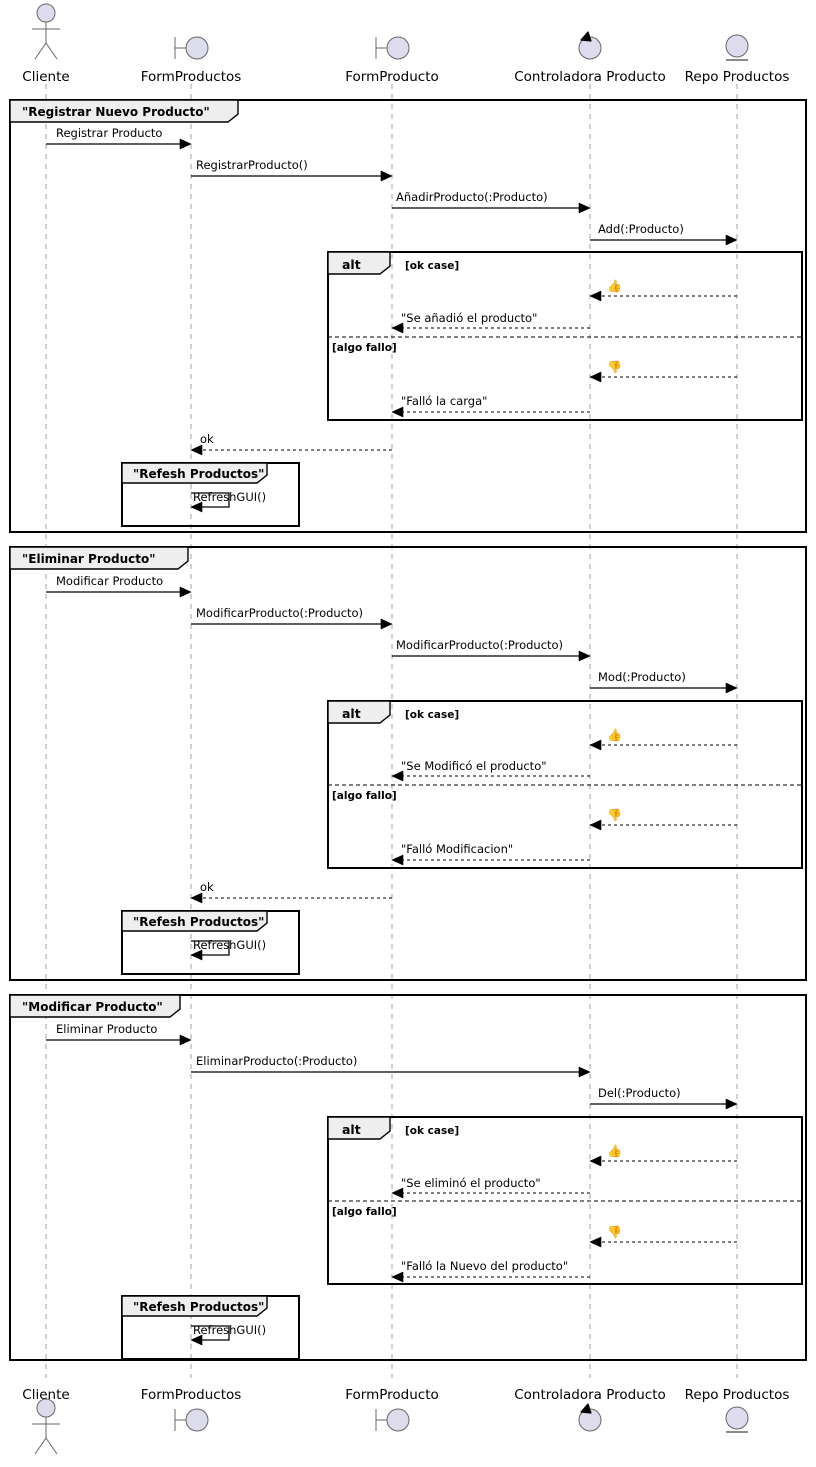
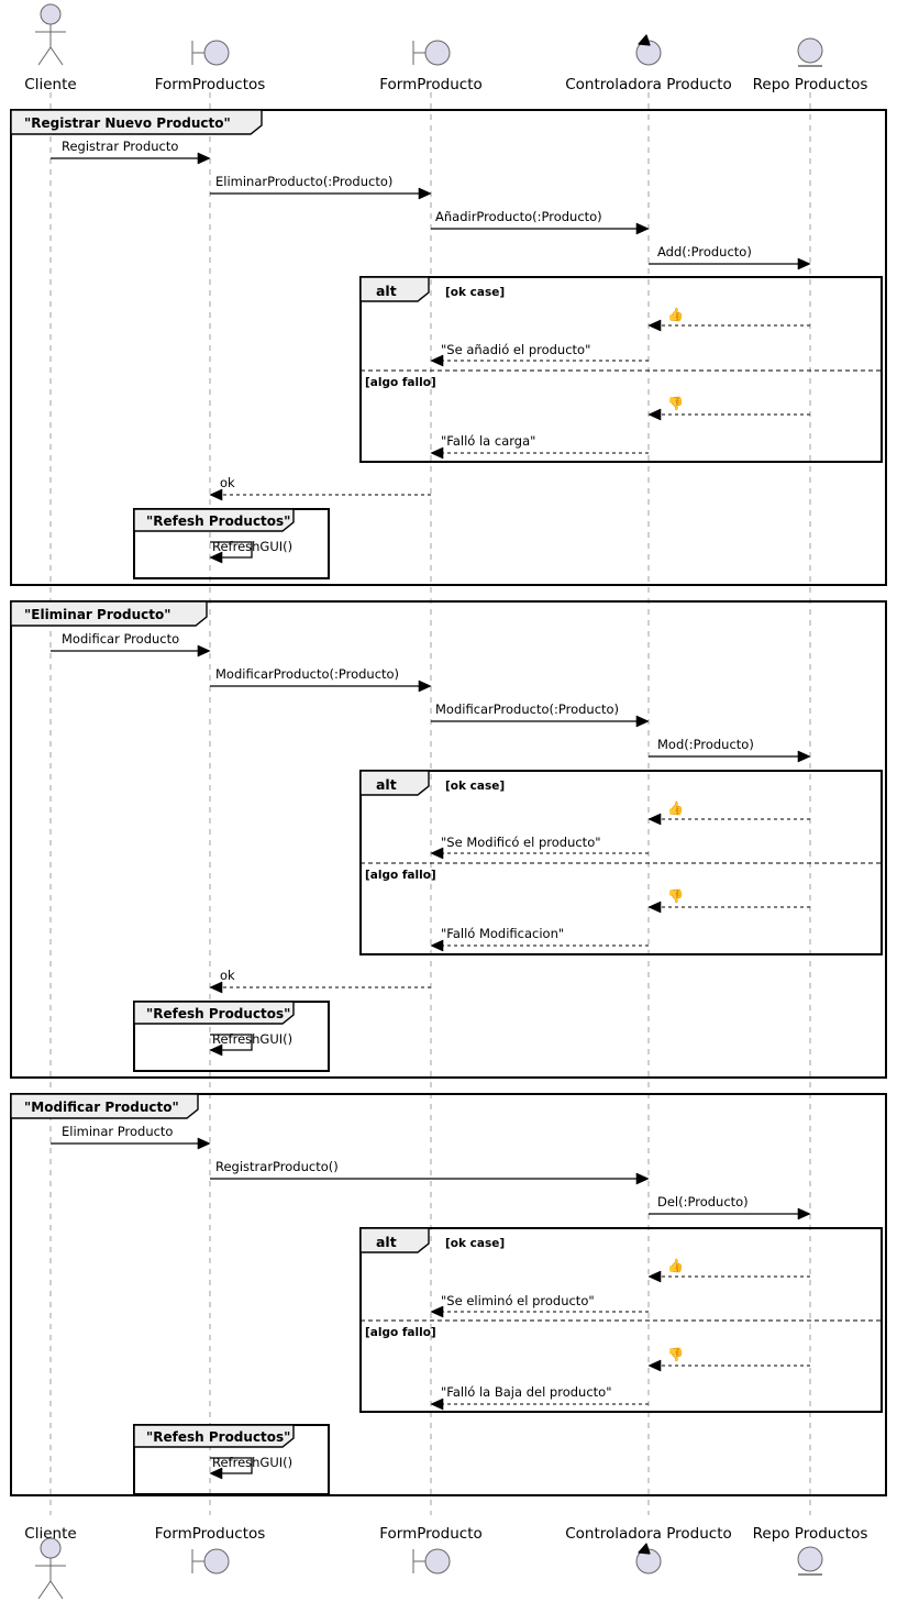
  "Registrar Nuevo Producto"
  Registrar Producto
- RegistrarProducto()
+ EliminarProducto(:Producto)
  AñadirProducto(:Producto)
  Add(:Producto)
  alt
  [ok case]
  [algo fallo]
  👍
  "Se añadió el producto"
  👎
  "Falló la carga"
  ok
  "Refesh Productos"
  RefreshGUI()
  "Eliminar Producto"
  Modificar Producto
  ModificarProducto(:Producto)
  ModificarProducto(:Producto)
  Mod(:Producto)
  alt
  [ok case]
  [algo fallo]
  👍
  "Se Modificó el producto"
  👎
  "Falló Modificacion"
  ok
  "Refesh Productos"
  RefreshGUI()
  "Modificar Producto"
  Eliminar Producto
- EliminarProducto(:Producto)
+ RegistrarProducto()
  Del(:Producto)
  alt
  [ok case]
  [algo fallo]
  👍
  "Se eliminó el producto"
  👎
- "Falló la Nuevo del producto"
+ "Falló la Baja del producto"
  "Refesh Productos"
  RefreshGUI()
  Cliente
  Cliente
  FormProductos
  FormProductos
  FormProducto
  FormProducto
  Controladora Producto
  Controladora Producto
  Repo Productos
  Repo Productos
